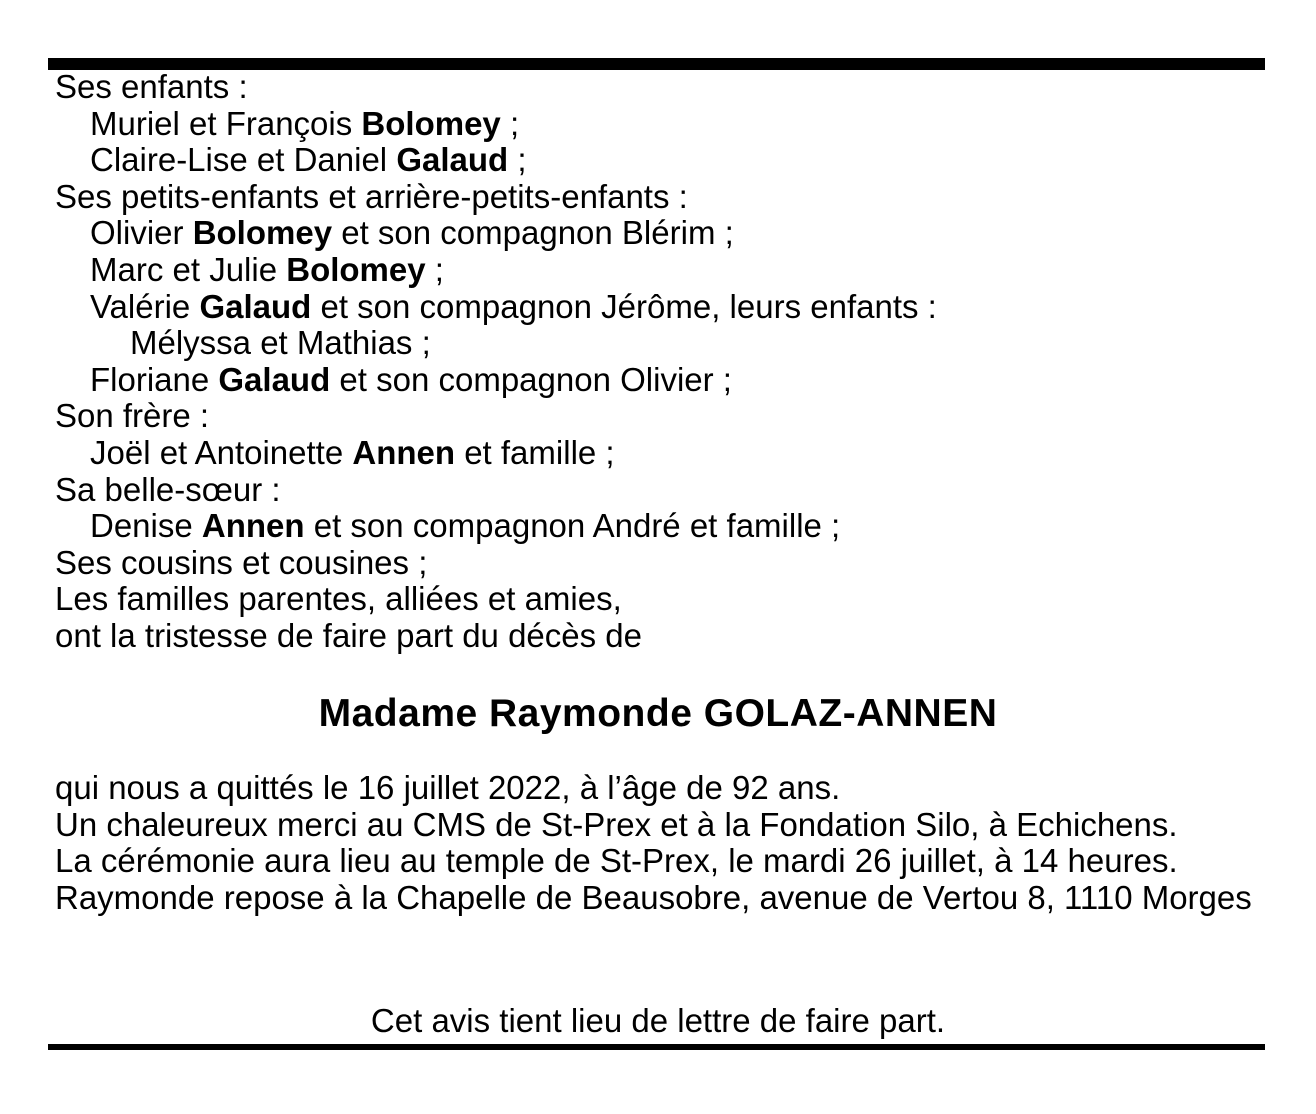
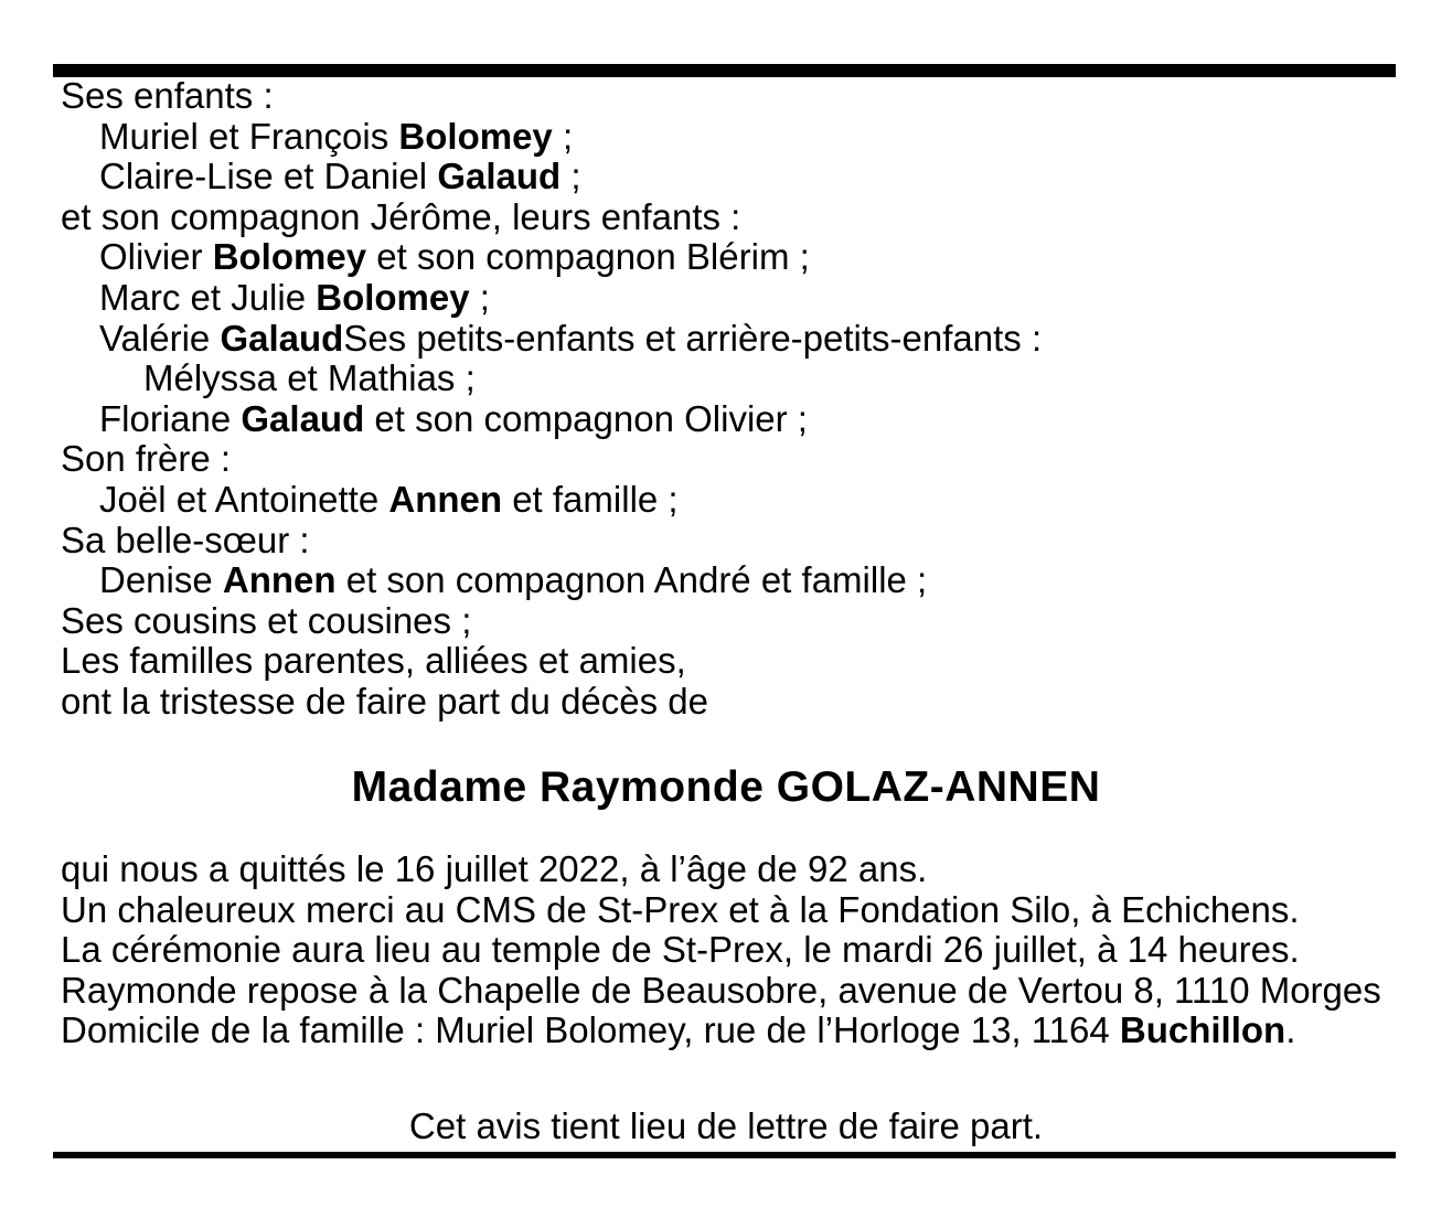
  Ses enfants :
  Muriel et François Bolomey ;
  Claire-Lise et Daniel Galaud ;
- Ses petits-enfants et arrière-petits-enfants :
+ et son compagnon Jérôme, leurs enfants :
  Olivier Bolomey et son compagnon Blérim ;
  Marc et Julie Bolomey ;
- Valérie Galaud et son compagnon Jérôme, leurs enfants :
+ Valérie GalaudSes petits-enfants et arrière-petits-enfants :
  Mélyssa et Mathias ;
  Floriane Galaud et son compagnon Olivier ;
  Son frère :
  Joël et Antoinette Annen et famille ;
  Sa belle-sœur :
  Denise Annen et son compagnon André et famille ;
  Ses cousins et cousines ;
  Les familles parentes, alliées et amies,
  ont la tristesse de faire part du décès de
  Madame Raymonde GOLAZ-ANNEN
  qui nous a quittés le 16 juillet 2022, à l’âge de 92 ans.
  Un chaleureux merci au CMS de St-Prex et à la Fondation Silo, à Echichens.
  La cérémonie aura lieu au temple de St-Prex, le mardi 26 juillet, à 14 heures.
  Raymonde repose à la Chapelle de Beausobre, avenue de Vertou 8, 1110 Morges
+ Domicile de la famille : Muriel Bolomey, rue de l’Horloge 13, 1164 Buchillon.
  Cet avis tient lieu de lettre de faire part.
